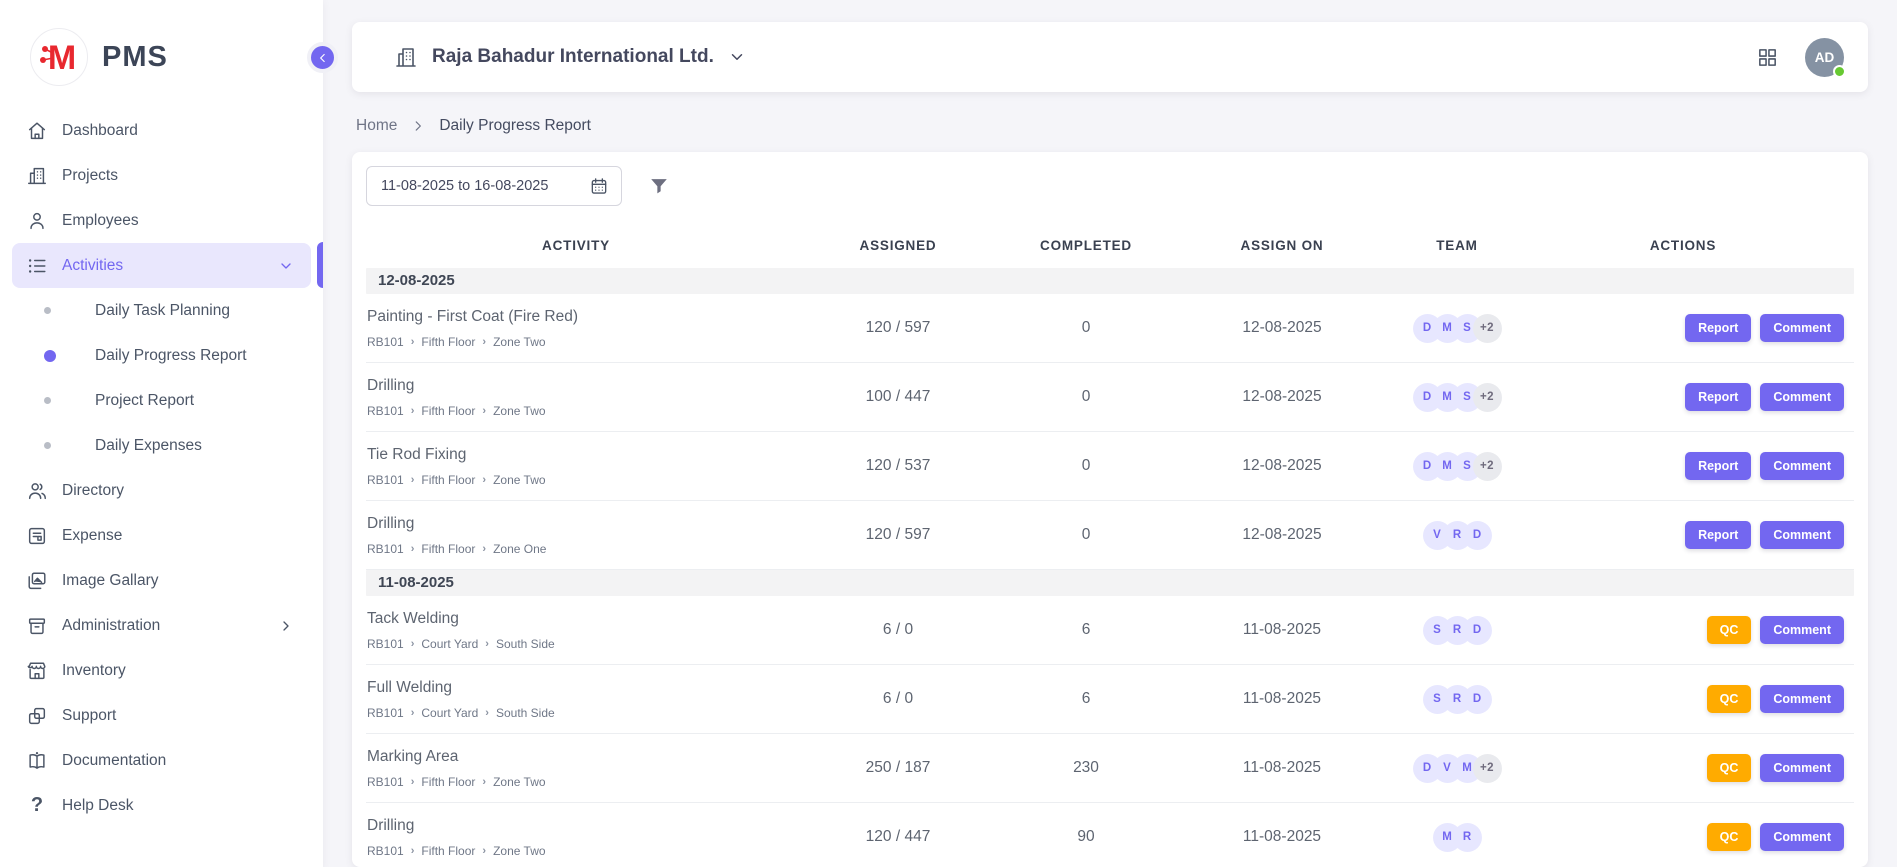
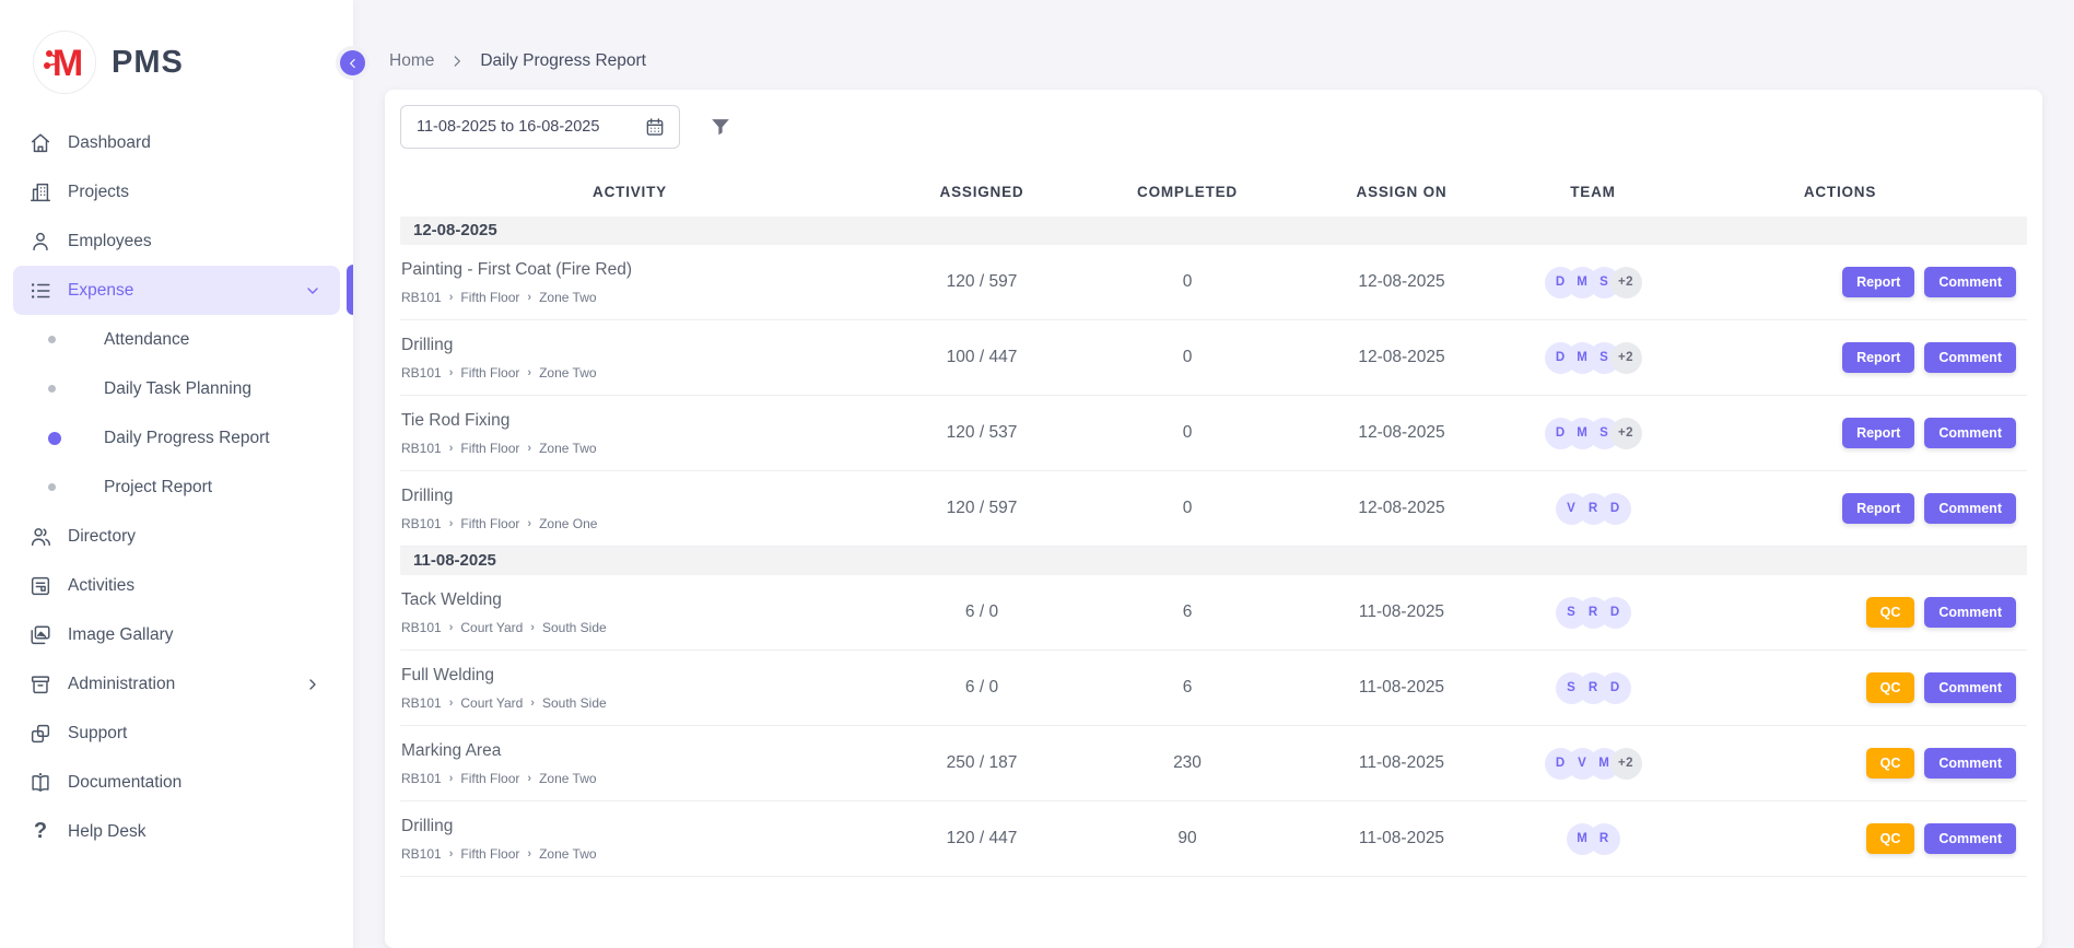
  M
  PMS
  Dashboard
  Projects
  Employees
- Activities
+ Expense
+ Attendance
  Daily Task Planning
  Daily Progress Report
  Project Report
- Daily Expenses
  Directory
- Expense
+ Activities
  Image Gallary
  Administration
- Inventory
  Support
  Documentation
  ?
  Help Desk
- Raja Bahadur International Ltd.
- AD
  Home
  Daily Progress Report
  11-08-2025 to 16-08-2025
  ACTIVITY
  ASSIGNED
  COMPLETED
  ASSIGN ON
  TEAM
  ACTIONS
  12-08-2025
  Painting - First Coat (Fire Red)
  RB101
  ›
  Fifth Floor
  ›
  Zone Two
  120 / 597
  0
  12-08-2025
  D
  M
  S
  +2
  Report
  Comment
  Drilling
  RB101
  ›
  Fifth Floor
  ›
  Zone Two
  100 / 447
  0
  12-08-2025
  D
  M
  S
  +2
  Report
  Comment
  Tie Rod Fixing
  RB101
  ›
  Fifth Floor
  ›
  Zone Two
  120 / 537
  0
  12-08-2025
  D
  M
  S
  +2
  Report
  Comment
  Drilling
  RB101
  ›
  Fifth Floor
  ›
  Zone One
  120 / 597
  0
  12-08-2025
  V
  R
  D
  Report
  Comment
  11-08-2025
  Tack Welding
  RB101
  ›
  Court Yard
  ›
  South Side
  6 / 0
  6
  11-08-2025
  S
  R
  D
  QC
  Comment
  Full Welding
  RB101
  ›
  Court Yard
  ›
  South Side
  6 / 0
  6
  11-08-2025
  S
  R
  D
  QC
  Comment
  Marking Area
  RB101
  ›
  Fifth Floor
  ›
  Zone Two
  250 / 187
  230
  11-08-2025
  D
  V
  M
  +2
  QC
  Comment
  Drilling
  RB101
  ›
  Fifth Floor
  ›
  Zone Two
  120 / 447
  90
  11-08-2025
  M
  R
  QC
  Comment
